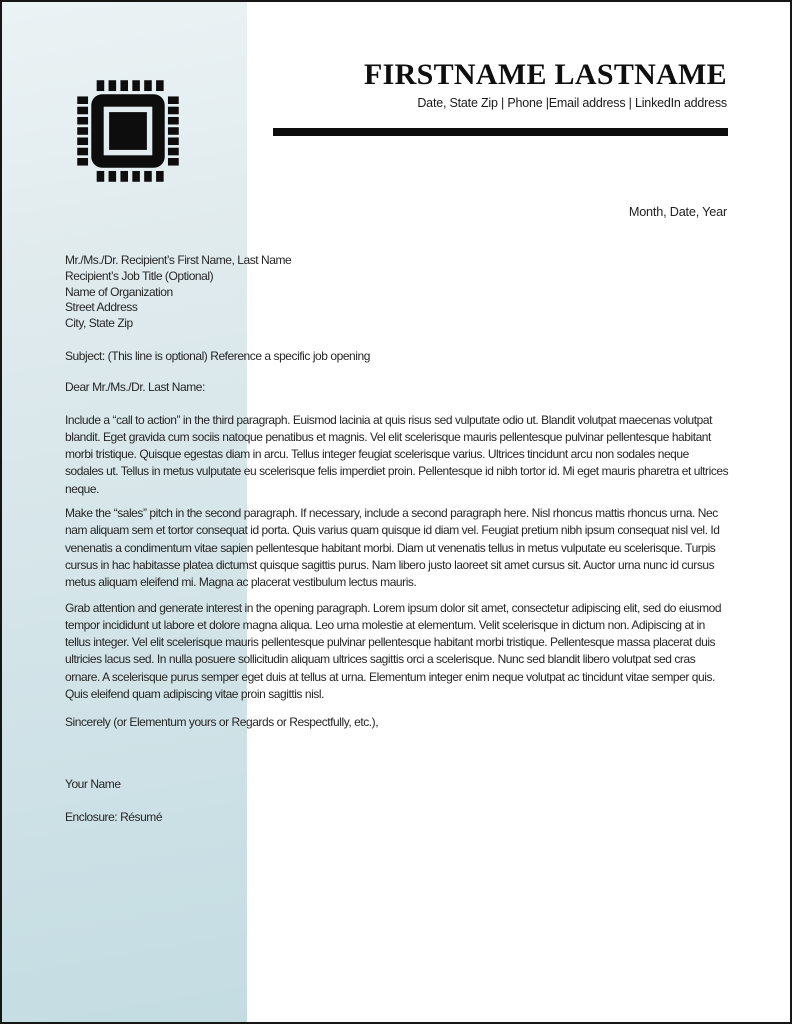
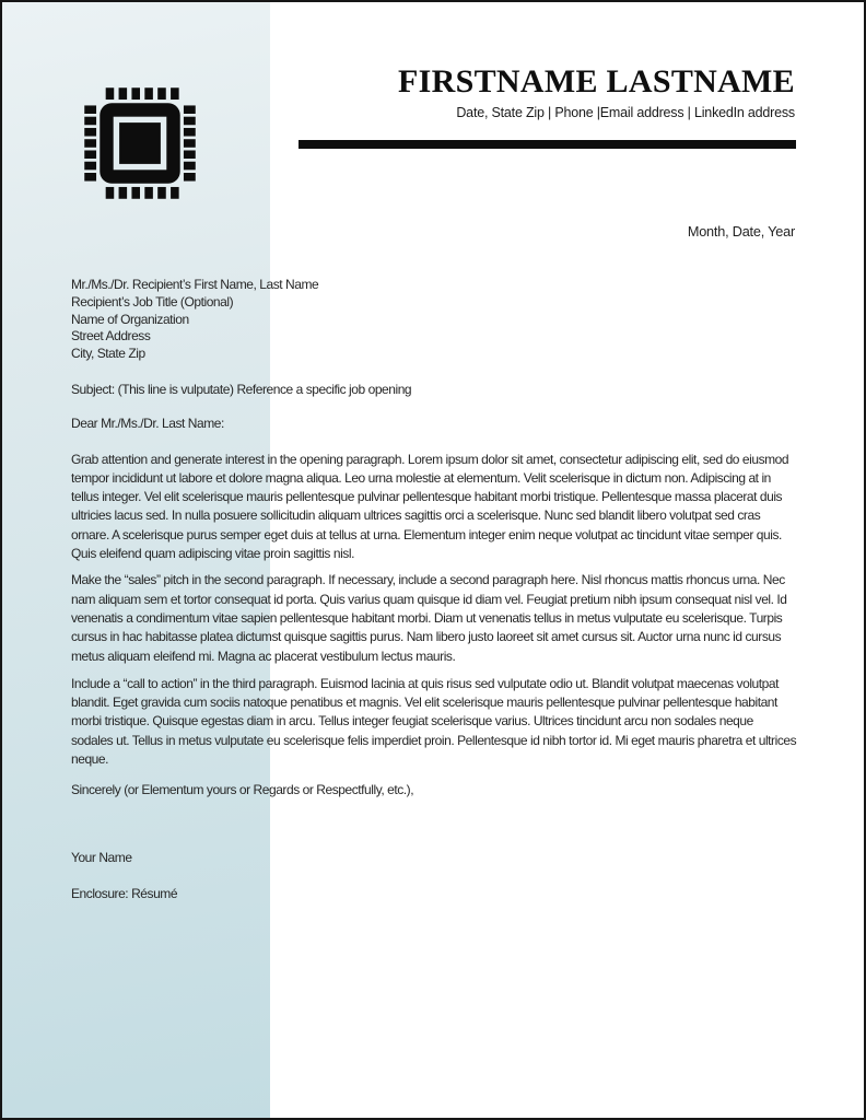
  FIRSTNAME LASTNAME
  Date, State Zip | Phone |Email address | LinkedIn address
  Month, Date, Year
  Mr./Ms./Dr. Recipient’s First Name, Last Name
  Recipient’s Job Title (Optional)
  Name of Organization
  Street Address
  City, State Zip
- Subject: (This line is optional) Reference a specific job opening
+ Subject: (This line is vulputate) Reference a specific job opening
  Dear Mr./Ms./Dr. Last Name:
- Include a “call to action” in the third paragraph. Euismod lacinia at quis risus sed vulputate odio ut. Blandit volutpat maecenas volutpat blandit. Eget gravida cum sociis natoque penatibus et magnis. Vel elit scelerisque mauris pellentesque pulvinar pellentesque habitant morbi tristique. Quisque egestas diam in arcu. Tellus integer feugiat scelerisque varius. Ultrices tincidunt arcu non sodales neque sodales ut. Tellus in metus vulputate eu scelerisque felis imperdiet proin. Pellentesque id nibh tortor id. Mi eget mauris pharetra et ultrices neque.
+ Grab attention and generate interest in the opening paragraph. Lorem ipsum dolor sit amet, consectetur adipiscing elit, sed do eiusmod tempor incididunt ut labore et dolore magna aliqua. Leo urna molestie at elementum. Velit scelerisque in dictum non. Adipiscing at in tellus integer. Vel elit scelerisque mauris pellentesque pulvinar pellentesque habitant morbi tristique. Pellentesque massa placerat duis ultricies lacus sed. In nulla posuere sollicitudin aliquam ultrices sagittis orci a scelerisque. Nunc sed blandit libero volutpat sed cras ornare. A scelerisque purus semper eget duis at tellus at urna. Elementum integer enim neque volutpat ac tincidunt vitae semper quis. Quis eleifend quam adipiscing vitae proin sagittis nisl.
  Make the “sales” pitch in the second paragraph. If necessary, include a second paragraph here. Nisl rhoncus mattis rhoncus urna. Nec nam aliquam sem et tortor consequat id porta. Quis varius quam quisque id diam vel. Feugiat pretium nibh ipsum consequat nisl vel. Id venenatis a condimentum vitae sapien pellentesque habitant morbi. Diam ut venenatis tellus in metus vulputate eu scelerisque. Turpis cursus in hac habitasse platea dictumst quisque sagittis purus. Nam libero justo laoreet sit amet cursus sit. Auctor urna nunc id cursus metus aliquam eleifend mi. Magna ac placerat vestibulum lectus mauris.
- Grab attention and generate interest in the opening paragraph. Lorem ipsum dolor sit amet, consectetur adipiscing elit, sed do eiusmod tempor incididunt ut labore et dolore magna aliqua. Leo urna molestie at elementum. Velit scelerisque in dictum non. Adipiscing at in tellus integer. Vel elit scelerisque mauris pellentesque pulvinar pellentesque habitant morbi tristique. Pellentesque massa placerat duis ultricies lacus sed. In nulla posuere sollicitudin aliquam ultrices sagittis orci a scelerisque. Nunc sed blandit libero volutpat sed cras ornare. A scelerisque purus semper eget duis at tellus at urna. Elementum integer enim neque volutpat ac tincidunt vitae semper quis. Quis eleifend quam adipiscing vitae proin sagittis nisl.
+ Include a “call to action” in the third paragraph. Euismod lacinia at quis risus sed vulputate odio ut. Blandit volutpat maecenas volutpat blandit. Eget gravida cum sociis natoque penatibus et magnis. Vel elit scelerisque mauris pellentesque pulvinar pellentesque habitant morbi tristique. Quisque egestas diam in arcu. Tellus integer feugiat scelerisque varius. Ultrices tincidunt arcu non sodales neque sodales ut. Tellus in metus vulputate eu scelerisque felis imperdiet proin. Pellentesque id nibh tortor id. Mi eget mauris pharetra et ultrices neque.
  Sincerely (or Elementum yours or Regards or Respectfully, etc.),
  Your Name
  Enclosure: Résumé
